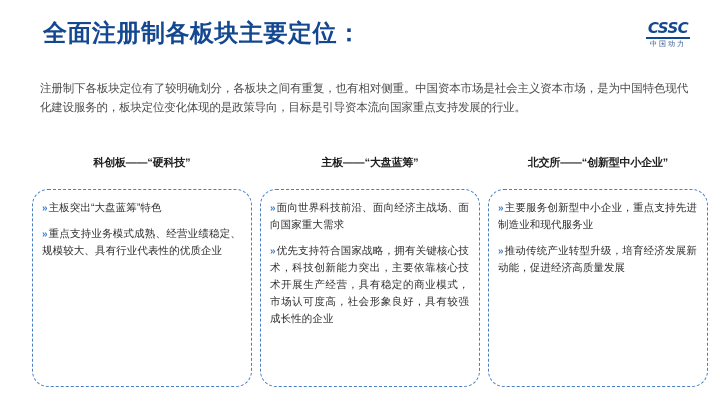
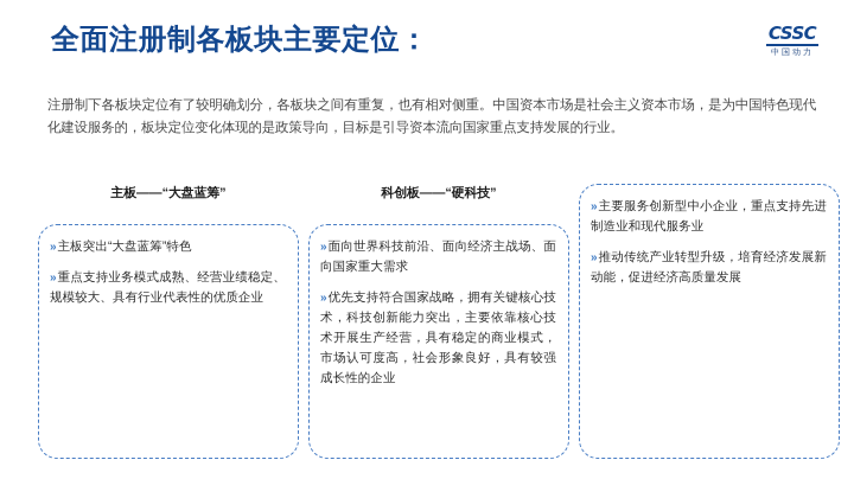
  全面注册制各板块主要定位：
  CSSC
  注册制下各板块定位有了较明确划分，各板块之间有重复，也有相对侧重。中国资本市场是社会主义资本市场，是为中国特色现代化建设服务的，板块定位变化体现的是政策导向，目标是引导资本流向国家重点支持发展的行业。
- 科创板——“硬科技”
+ 主板——“大盘蓝筹”
  » 主板突出“大盘蓝筹”特色
  » 重点支持业务模式成熟、经营业绩稳定、规模较大、具有行业代表性的优质企业
- 主板——“大盘蓝筹”
+ 科创板——“硬科技”
  » 面向世界科技前沿、面向经济主战场、面向国家重大需求
  » 优先支持符合国家战略，拥有关键核心技术，科技创新能力突出，主要依靠核心技术开展生产经营，具有稳定的商业模式，市场认可度高，社会形象良好，具有较强成长性的企业
- 北交所——“创新型中小企业”
  » 主要服务创新型中小企业，重点支持先进制造业和现代服务业
  » 推动传统产业转型升级，培育经济发展新动能，促进经济高质量发展
